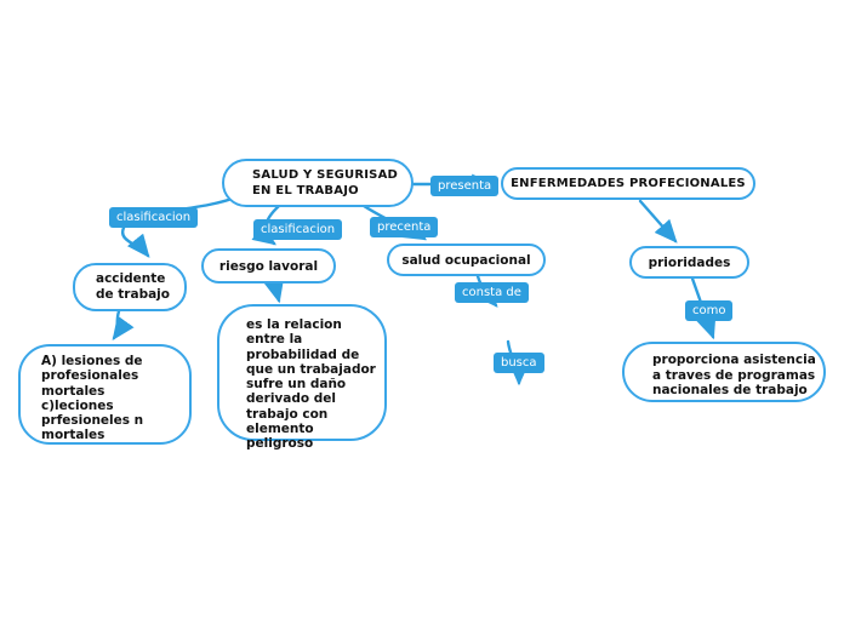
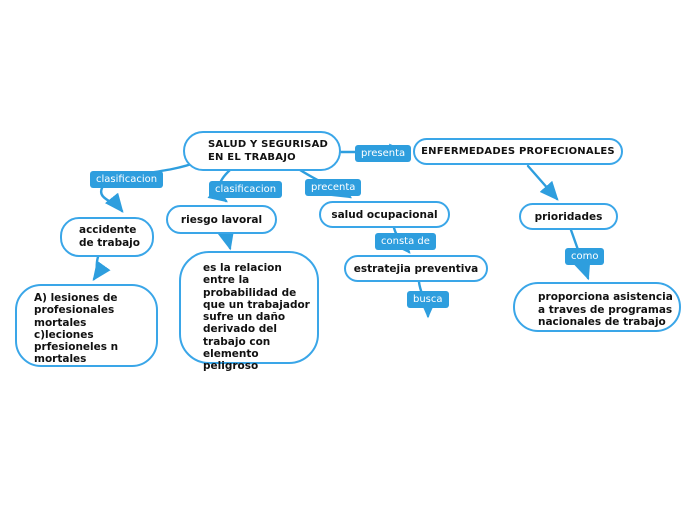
  SALUD Y SEGURISAD
  EN EL TRABAJO
  ENFERMEDADES PROFECIONALES
  accidente
  de trabajo
  riesgo lavoral
  salud ocupacional
  prioridades
+ estratejia preventiva
  A) lesiones de
  profesionales
  mortales
  c)leciones
  prfesioneles n
  mortales
  es la relacion
  entre la
  probabilidad de
  que un trabajador
  sufre un daño
  derivado del
  trabajo con
  elemento
  peligroso
  proporciona asistencia
  a traves de programas
  nacionales de trabajo
  presenta
  clasificacion
  clasificacion
  precenta
  consta de
  busca
  como
